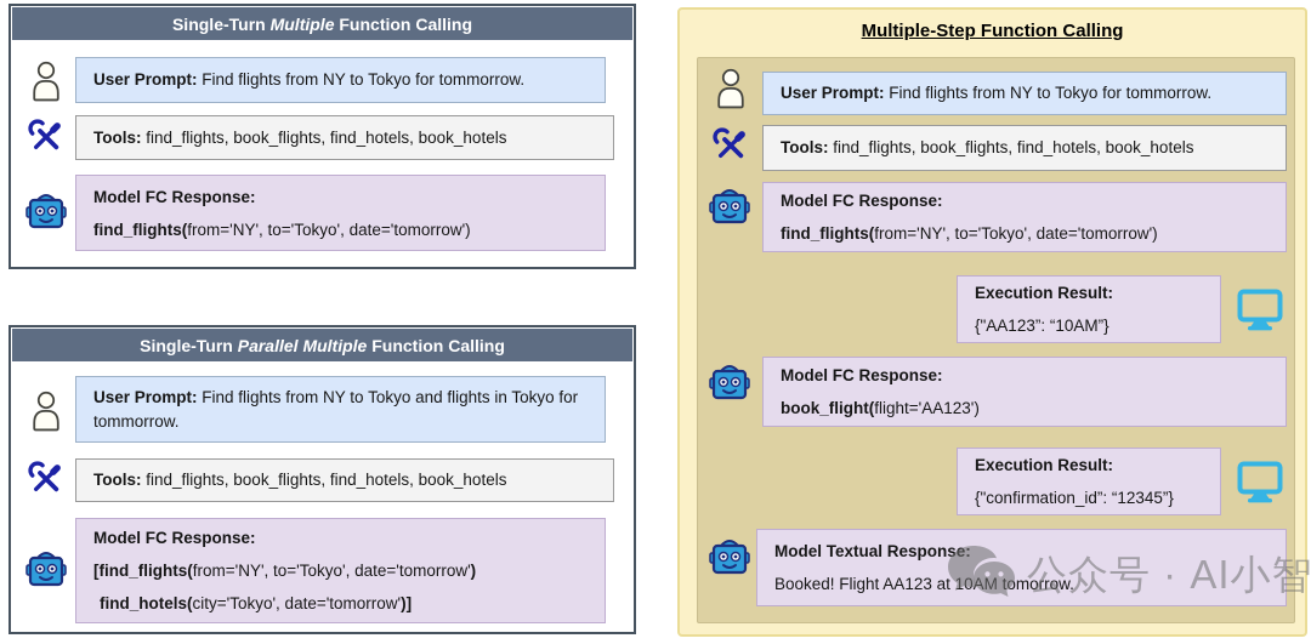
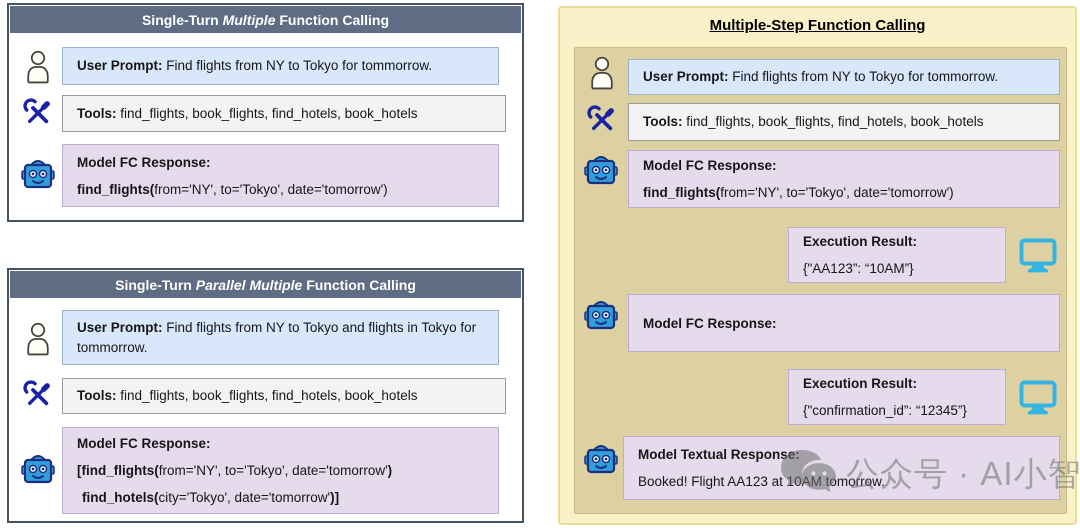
  Single-Turn Multiple Function Calling
  User Prompt: Find flights from NY to Tokyo for tommorrow.
  Tools: find_flights, book_flights, find_hotels, book_hotels
  Model FC Response:
  find_flights(from='NY', to='Tokyo', date='tomorrow')
  Single-Turn Parallel Multiple Function Calling
  User Prompt: Find flights from NY to Tokyo and flights in Tokyo for tommorrow.
  Tools: find_flights, book_flights, find_hotels, book_hotels
  Model FC Response:
  [find_flights(from='NY', to='Tokyo', date='tomorrow')
  find_hotels(city='Tokyo', date='tomorrow')]
  Multiple-Step Function Calling
  User Prompt: Find flights from NY to Tokyo for tommorrow.
  Tools: find_flights, book_flights, find_hotels, book_hotels
  Model FC Response:
  find_flights(from='NY', to='Tokyo', date='tomorrow')
  Execution Result:
  {"AA123”: “10AM”}
  Model FC Response:
- book_flight(flight='AA123')
  Execution Result:
  {"confirmation_id”: “12345”}
  Model Textual Response:
  Booked! Flight AA123 at 10AM tomorrow.
  公众号 · AI小智
